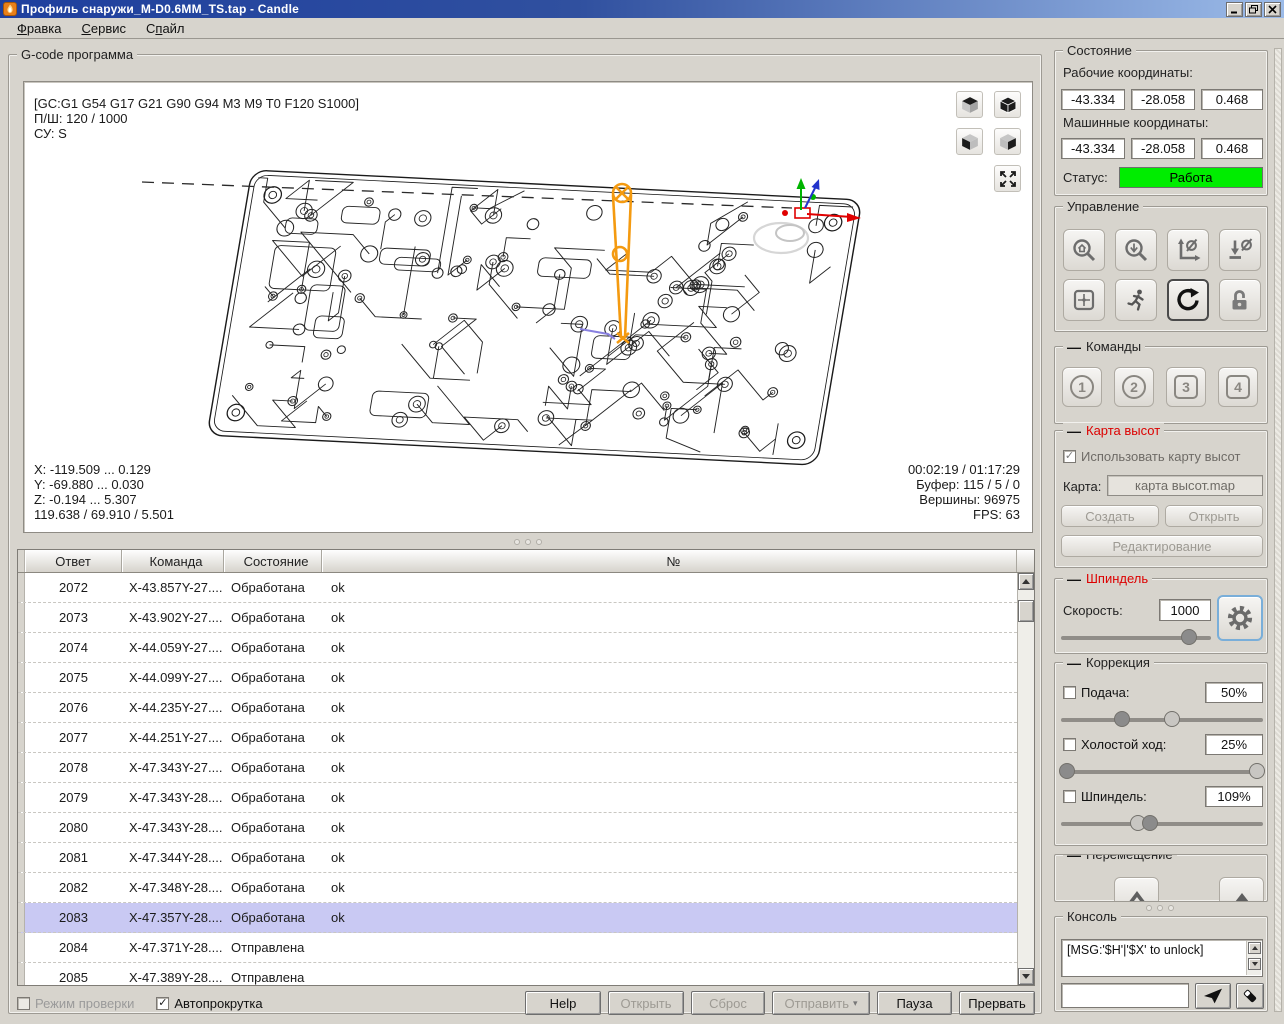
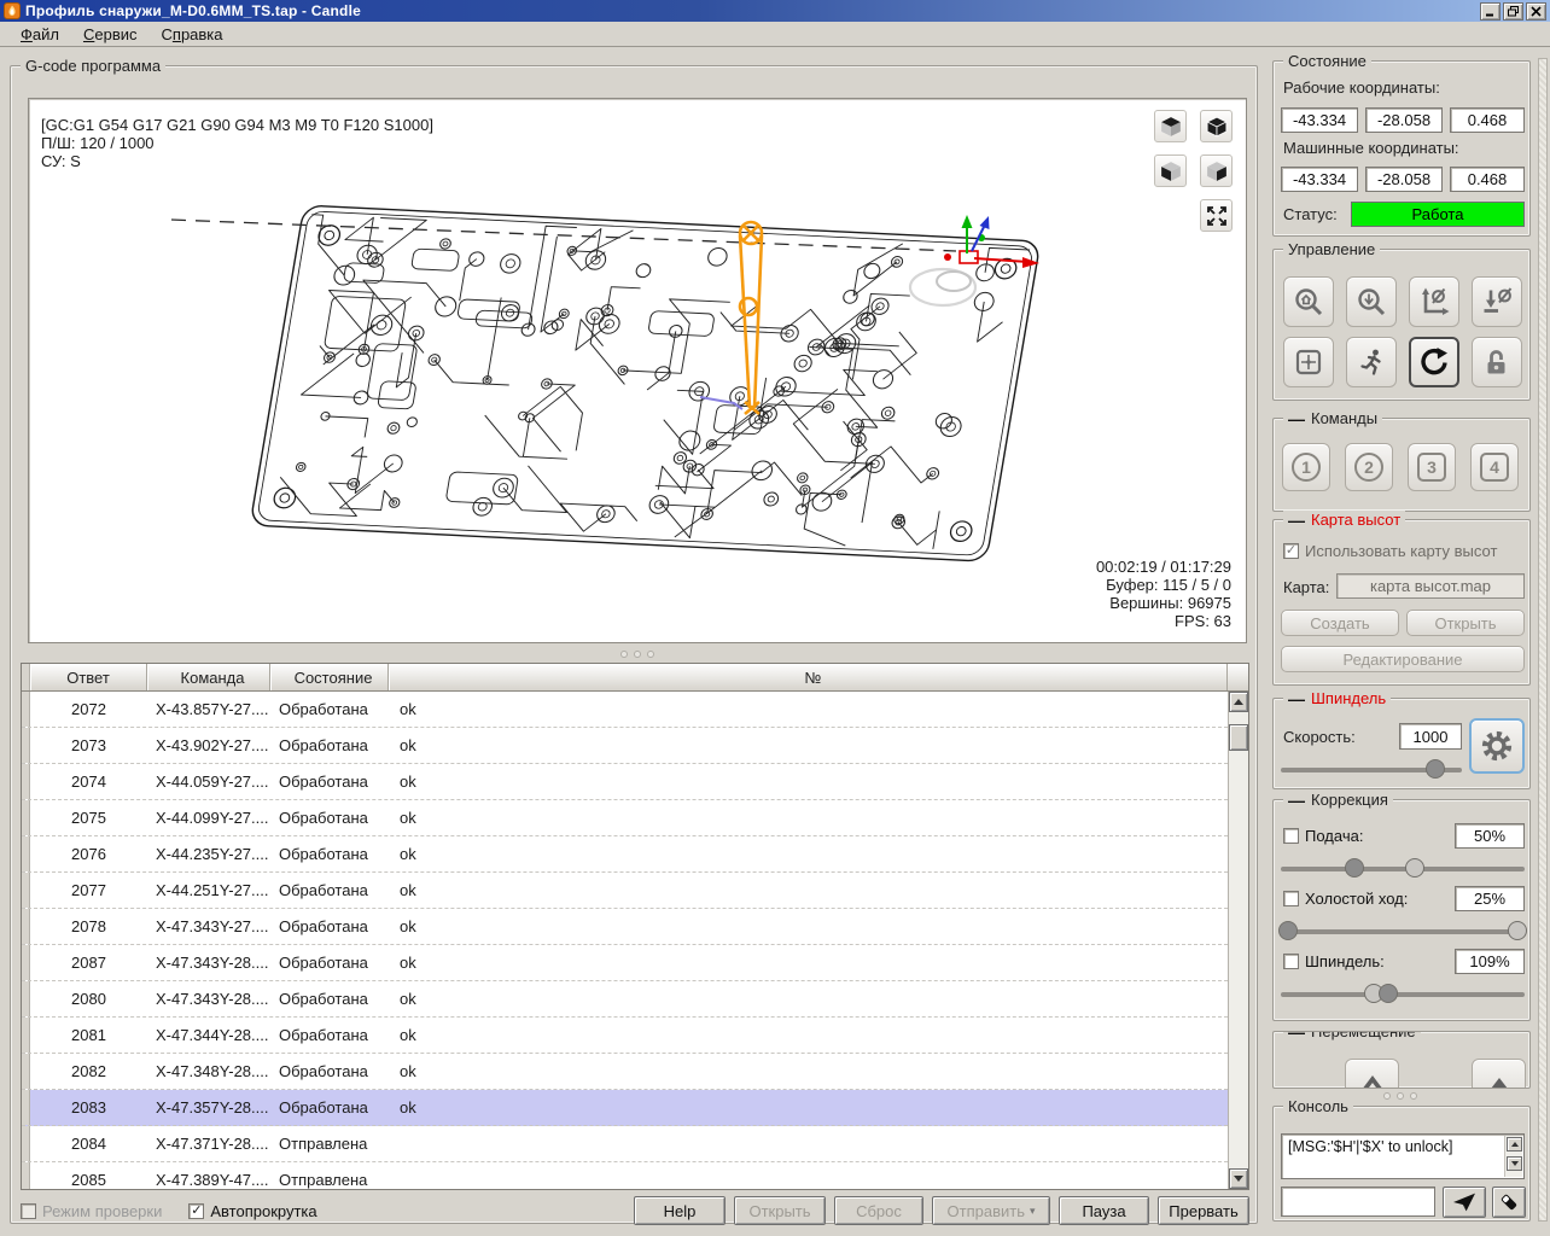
  Профиль снаружи_M-D0.6MM_TS.tap - Candle
- Фравка
+ Файл
  Сервис
- Спайл
+ Справка
  G-code программа
  [GC:G1 G54 G17 G21 G90 G94 M3 M9 T0 F120 S1000]
  П/Ш: 120 / 1000
  СУ: S
- X: -119.509 ... 0.129
- Y: -69.880 ... 0.030
- Z: -0.194 ... 5.307
- 119.638 / 69.910 / 5.501
  00:02:19 / 01:17:29
  Буфер: 115 / 5 / 0
  Вершины: 96975
  FPS: 63
  Ответ
  Команда
  Состояние
  №
  2072
  X-43.857Y-27....
  Обработана
  ok
  2073
  X-43.902Y-27....
  Обработана
  ok
  2074
  X-44.059Y-27....
  Обработана
  ok
  2075
  X-44.099Y-27....
  Обработана
  ok
  2076
  X-44.235Y-27....
  Обработана
  ok
  2077
  X-44.251Y-27....
  Обработана
  ok
  2078
  X-47.343Y-27....
  Обработана
  ok
- 2079
+ 2087
  X-47.343Y-28....
  Обработана
  ok
  2080
  X-47.343Y-28....
  Обработана
  ok
  2081
  X-47.344Y-28....
  Обработана
  ok
  2082
  X-47.348Y-28....
  Обработана
  ok
  2083
  X-47.357Y-28....
  Обработана
  ok
  2084
  X-47.371Y-28....
  Отправлена
  2085
- X-47.389Y-28....
+ X-47.389Y-47....
  Отправлена
  Режим проверки
  ✓
  Автопрокрутка
  Help
  Открыть
  Сброс
  Отправить
  ▾
  Пауза
  Прервать
  Состояние
  Рабочие координаты:
  -43.334
  -28.058
  0.468
  Машинные координаты:
  -43.334
  -28.058
  0.468
  Статус:
  Работа
  Управление
  —
  Команды
  1
  2
  3
  4
  —
  Карта высот
  ✓
  Использовать карту высот
  Карта:
  карта высот.map
  Создать
  Открыть
  Редактирование
  —
  Шпиндель
  Скорость:
  1000
  —
  Коррекция
  Подача:
  50%
  Холостой ход:
  25%
  Шпиндель:
  109%
  —
  Перемещение
  Консоль
  [MSG:'$H'|'$X' to unlock]
